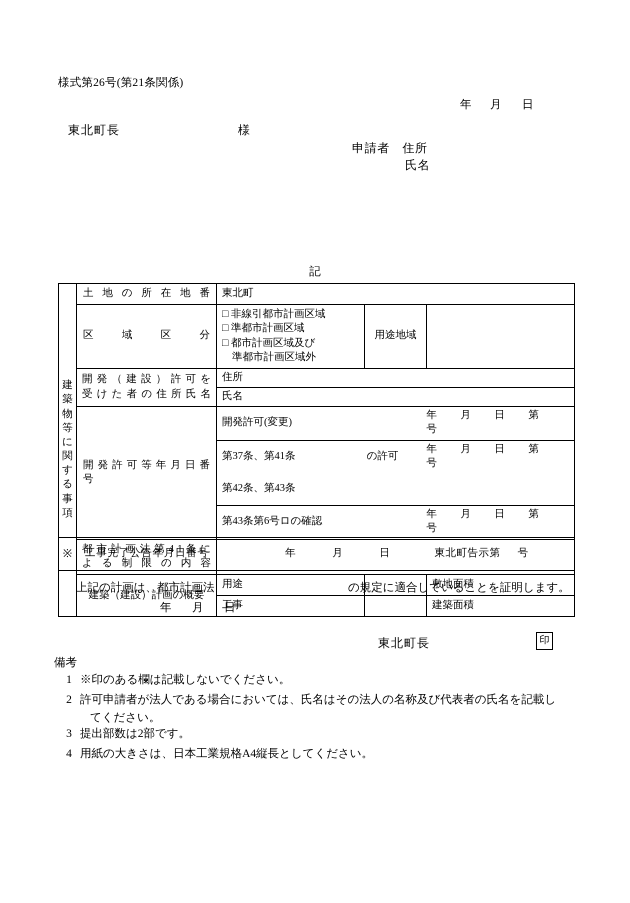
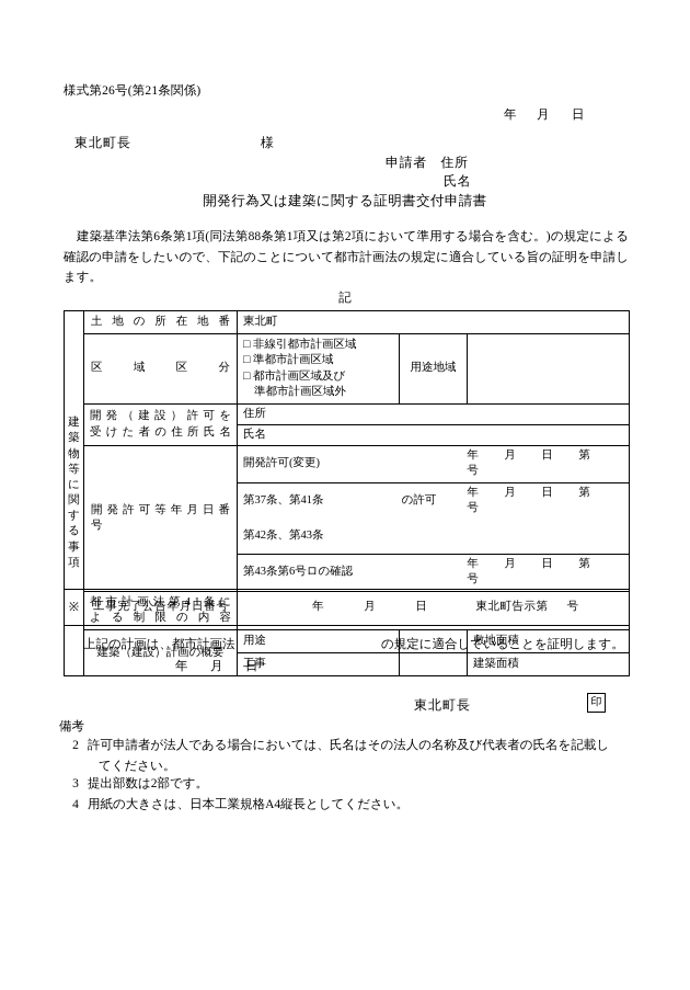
  様式第26号(第21条関係)
  年 月 日
  東北町長
  様
  申請者 住所
  氏名
+ 開発行為又は建築に関する証明書交付申請書
+ 建築基準法第6条第1項(同法第88条第1項又は第2項において準用する場合を含む。)の規定による確認の申請をしたいので、下記のことについて都市計画法の規定に適合している旨の証明を申請します。
  記
  建 築 物 等 に 関 す る 事 項	土 地 の 所 在 地 番	東北町
  区 域 区 分	□ 非線引都市計画区域 □ 準都市計画区域 □ 都市計画区域及び 準都市計画区域外	用途地域
  開 発 （ 建 設 ） 許 可 を 受 け た 者 の 住 所 氏 名
  住所
  氏名
  開 発 許 可 等 年 月 日 番 号
  開発許可(変更) 年 月 日 第号
  第37条、第41条 の許可 年 月 日 第号
  第42条、第43条
  第43条第6号ロの確認 年 月 日 第号
  都 市 計 画 法 第 4 1 条 に よ る 制 限 の 内 容
  建築（建設）計画の概要	用途		敷地面積
  工事		建築面積
  ※	工事完了公告年月日番号	年 月 日 東北町告示第 号
  上記の計画は、都市計画法
  の規定に適合していることを証明します。
  年 月 日
  東北町長
  印
  備考
- 1
- ※印のある欄は記載しないでください。
  2
  許可申請者が法人である場合においては、氏名はその法人の名称及び代表者の氏名を記載し
  てください。
  3
  提出部数は2部です。
  4
  用紙の大きさは、日本工業規格A4縦長としてください。
